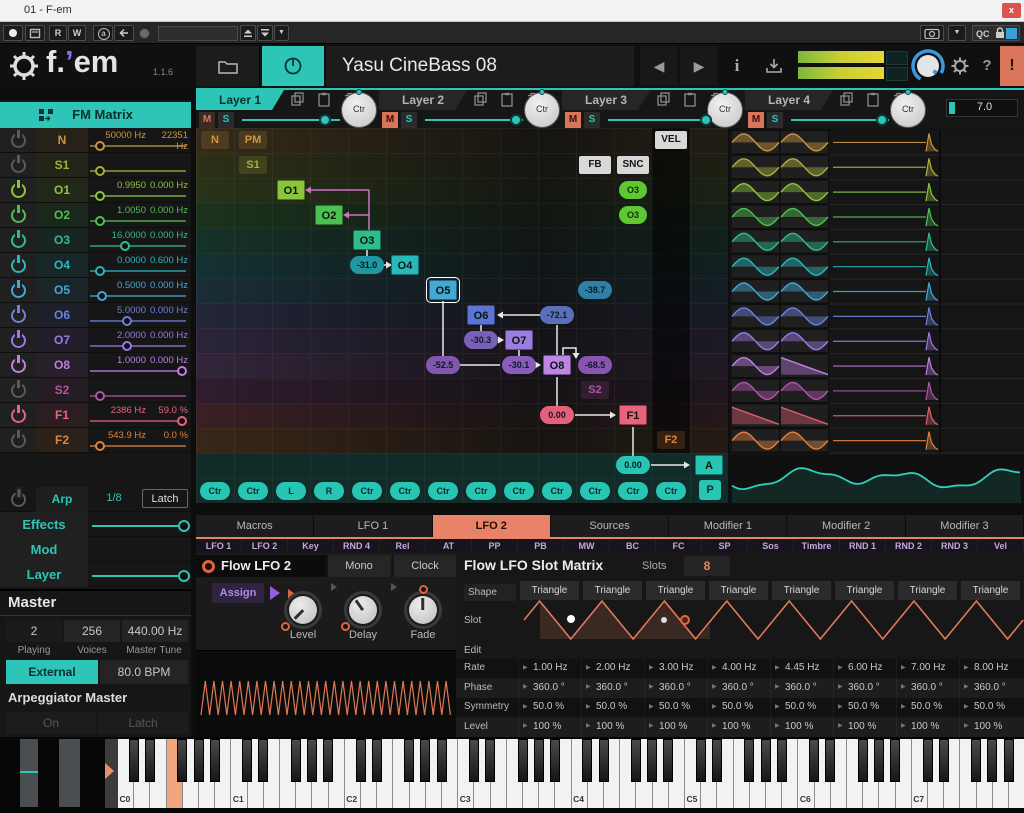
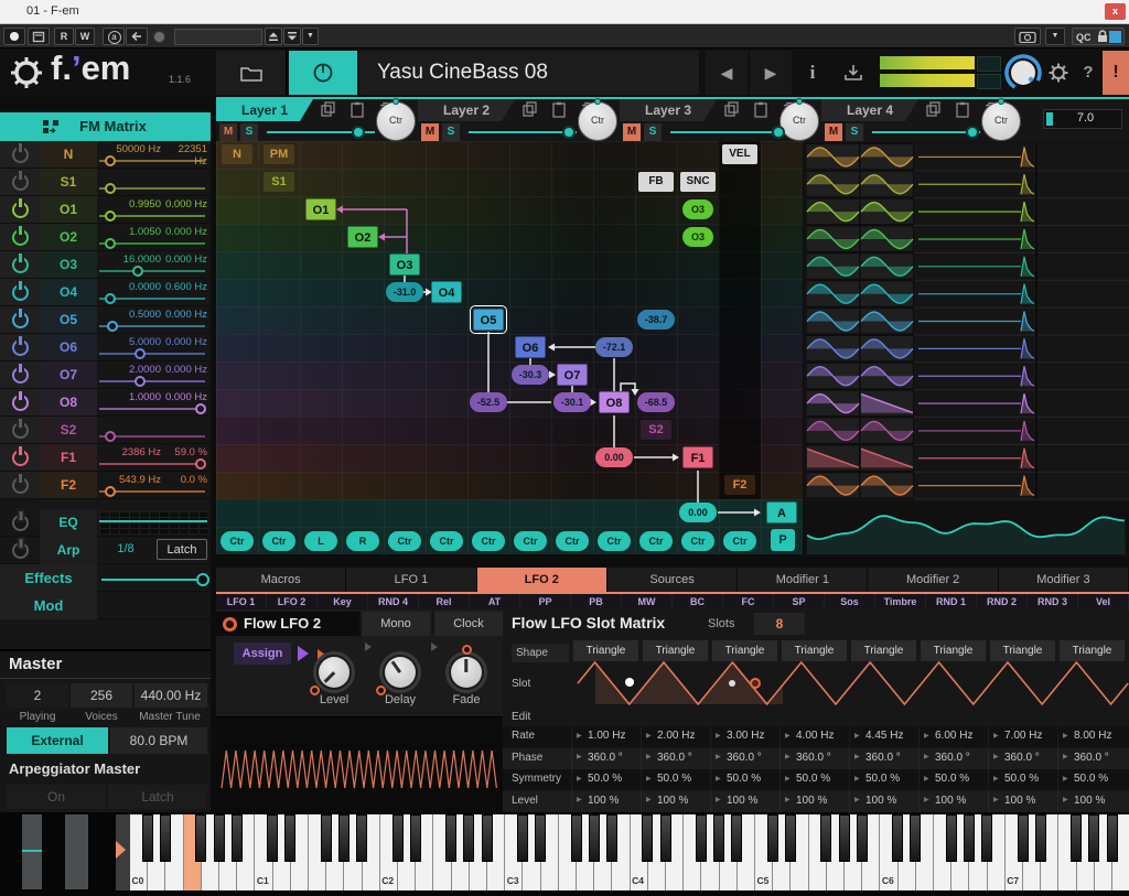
  01 - F-em
  x
  R
  W
  a
  QC
  f.’em
  1.1.6
  Yasu CineBass 08
  ◀
  ▶
  i
  ?
  !
  Layer 1
  Ctr
  M
  S
  Layer 2
  Ctr
  M
  S
  Layer 3
  Ctr
  M
  S
  Layer 4
  Ctr
  M
  S
  7.0
  FM Matrix
  N
  50000 Hz
  22351 Hz
  S1
  O1
  0.9950
  0.000 Hz
  O2
  1.0050
  0.000 Hz
  O3
  16.0000
  0.000 Hz
  O4
  0.0000
  0.600 Hz
  O5
  0.5000
  0.000 Hz
  O6
  5.0000
  0.000 Hz
  O7
  2.0000
  0.000 Hz
  O8
  1.0000
  0.000 Hz
  S2
  F1
  2386 Hz
  59.0 %
  F2
  543.9 Hz
  0.0 %
+ EQ
  Arp
  1/8
  Latch
  Effects
  Mod
- Layer
  Master
  2
  256
  440.00 Hz
  Playing
  Voices
  Master Tune
  External
  80.0 BPM
  Arpeggiator Master
  On
  Latch
  N
  PM
  S1
  VEL
  FB
  SNC
  O1
  O2
  O3
  O4
  O5
  O6
  O7
  O8
  S2
  F1
  F2
  A
  P
  O3
  O3
  -31.0
  -38.7
  -72.1
  -30.3
  -52.5
  -30.1
  -68.5
  0.00
  0.00
  Ctr
  Ctr
  L
  R
  Ctr
  Ctr
  Ctr
  Ctr
  Ctr
  Ctr
  Ctr
  Ctr
  Ctr
  Macros
  LFO 1
  LFO 2
  Sources
  Modifier 1
  Modifier 2
  Modifier 3
  LFO 1
  LFO 2
  Key
  RND 4
  Rel
  AT
  PP
  PB
  MW
  BC
  FC
  SP
  Sos
  Timbre
  RND 1
  RND 2
  RND 3
  Vel
  Flow LFO 2
  Mono
  Clock
  Assign
  Level
  Delay
  Fade
  Flow LFO Slot Matrix
  Slots
  8
  Shape
  Triangle
  Triangle
  Triangle
  Triangle
  Triangle
  Triangle
  Triangle
  Triangle
  Slot
  Edit
  Rate
  1.00 Hz
  2.00 Hz
  3.00 Hz
  4.00 Hz
  4.45 Hz
  6.00 Hz
  7.00 Hz
  8.00 Hz
  Phase
  360.0 °
  360.0 °
  360.0 °
  360.0 °
  360.0 °
  360.0 °
  360.0 °
  360.0 °
  Symmetry
  50.0 %
  50.0 %
  50.0 %
  50.0 %
  50.0 %
  50.0 %
  50.0 %
  50.0 %
  Level
  100 %
  100 %
  100 %
  100 %
  100 %
  100 %
  100 %
  100 %
  C0
  C1
  C2
  C3
  C4
  C5
  C6
  C7
